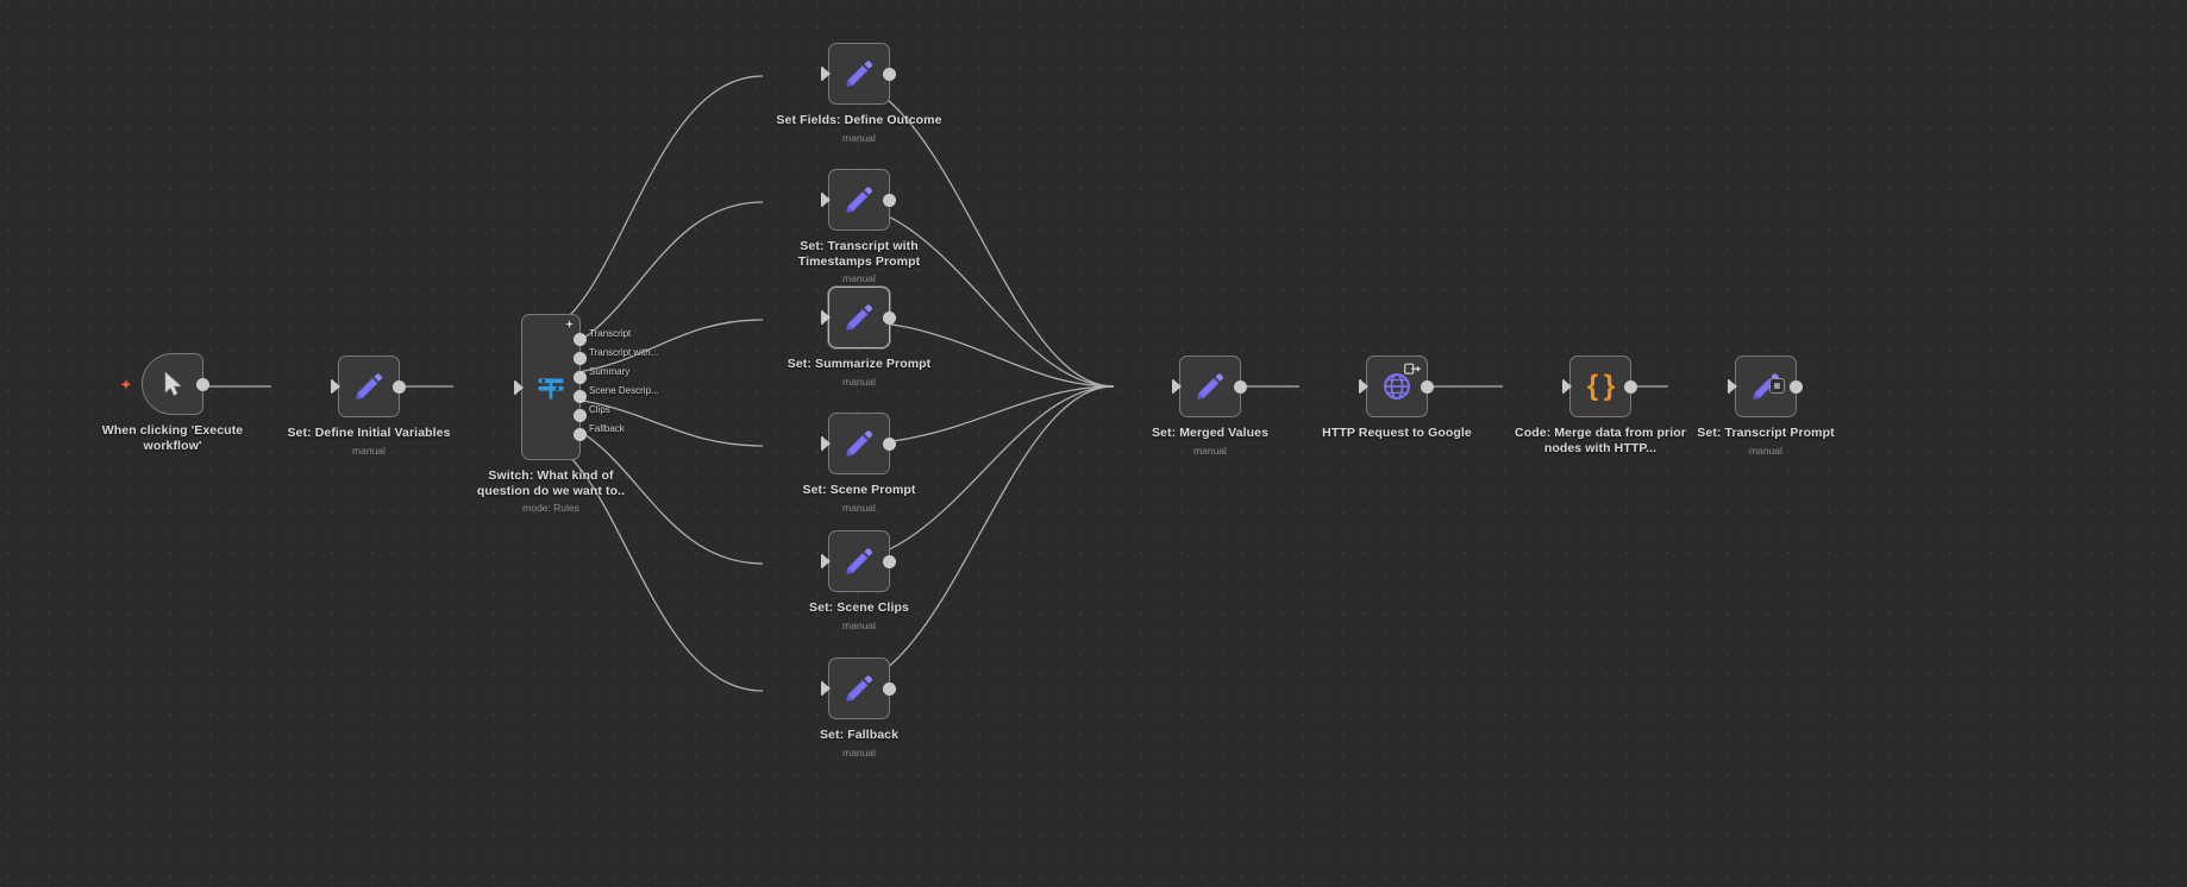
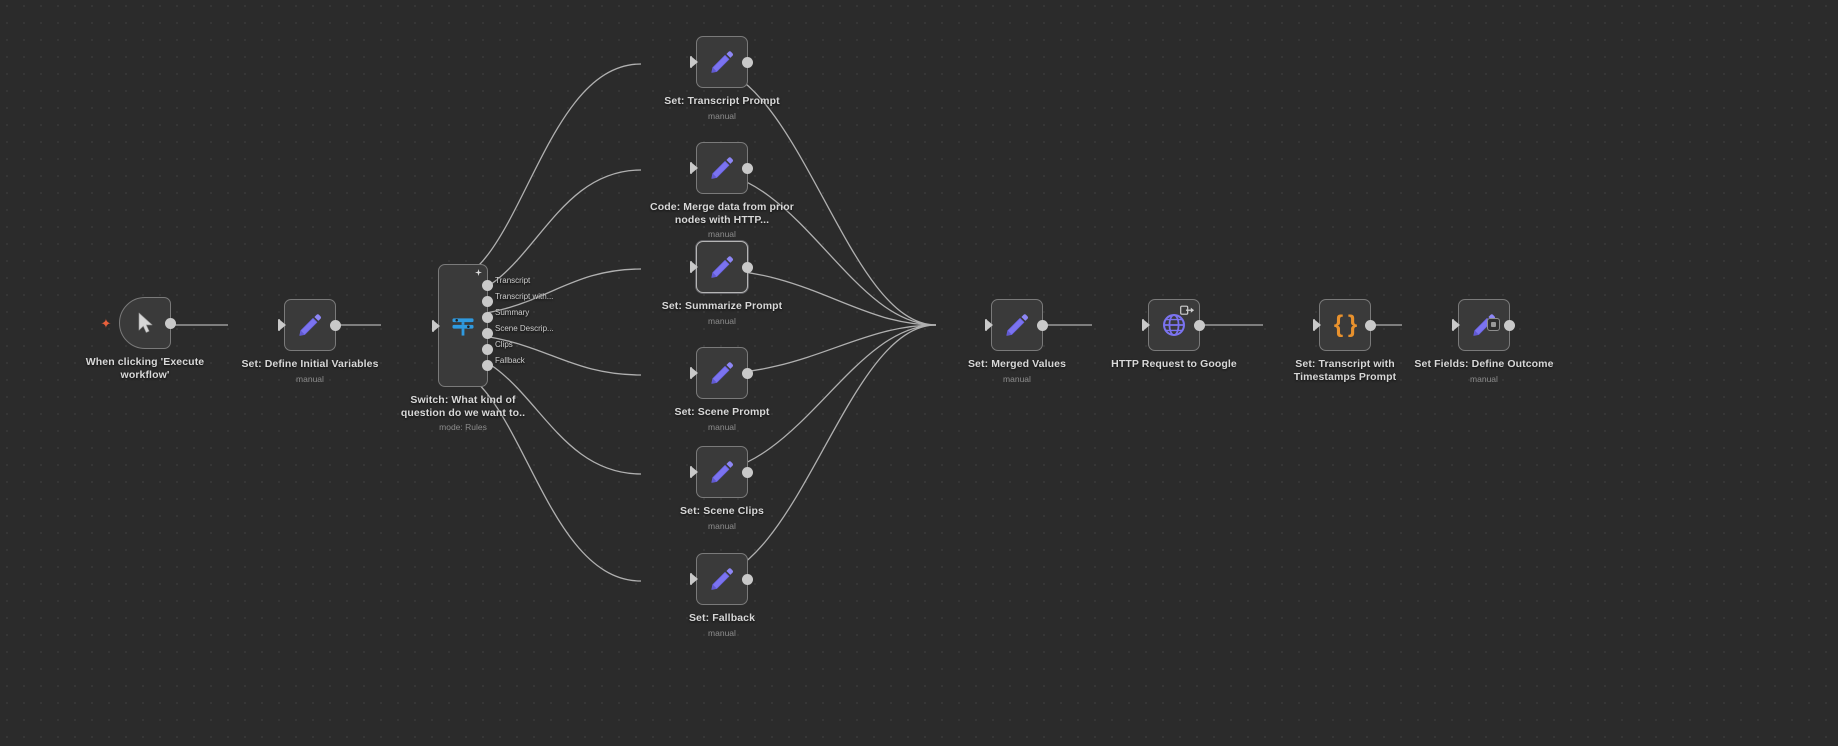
  ✦
  When clicking 'Execute workflow'
  Set: Define Initial Variables
  manual
  Transcript
  Transcript with...
  Summary
  Scene Descrip...
  Clips
  Fallback
  Switch: What kind of question do we want to..
  mode: Rules
- Set Fields: Define Outcome
+ Set: Transcript Prompt
  manual
- Set: Transcript with Timestamps Prompt
+ Code: Merge data from prior nodes with HTTP...
  manual
  Set: Summarize Prompt
  manual
  Set: Scene Prompt
  manual
  Set: Scene Clips
  manual
  Set: Fallback
  manual
  Set: Merged Values
  manual
  HTTP Request to Google
  { }
- Code: Merge data from prior nodes with HTTP...
+ Set: Transcript with Timestamps Prompt
- Set: Transcript Prompt
+ Set Fields: Define Outcome
  manual
